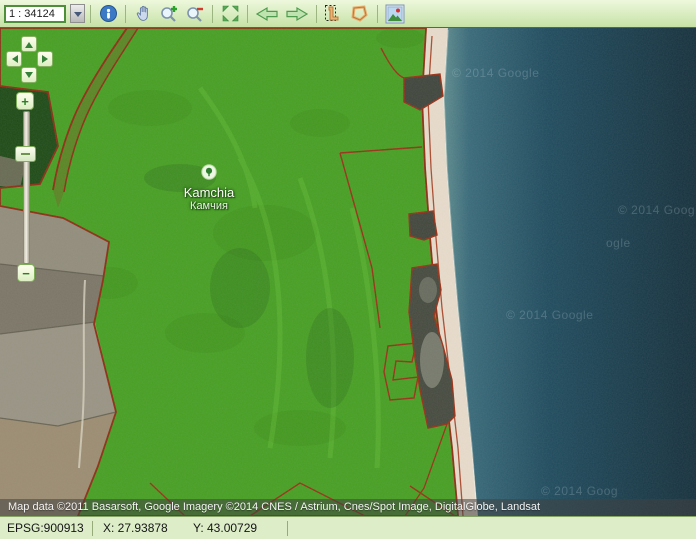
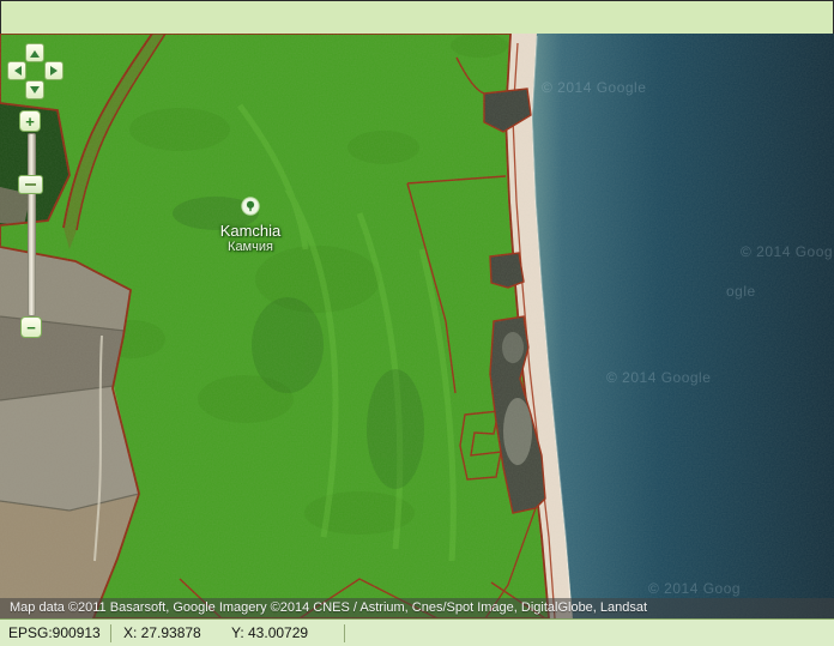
- 1 : 34124
  Kamchia
  Камчия
  © 2014 Google
  © 2014 Goog
  ogle
  © 2014 Google
  © 2014 Goog
  +
  −
  Map data ©2011 Basarsoft, Google Imagery ©2014 CNES / Astrium, Cnes/Spot Image, DigitalGlobe, Landsat
  EPSG:900913
  X: 27.93878
  Y: 43.00729
